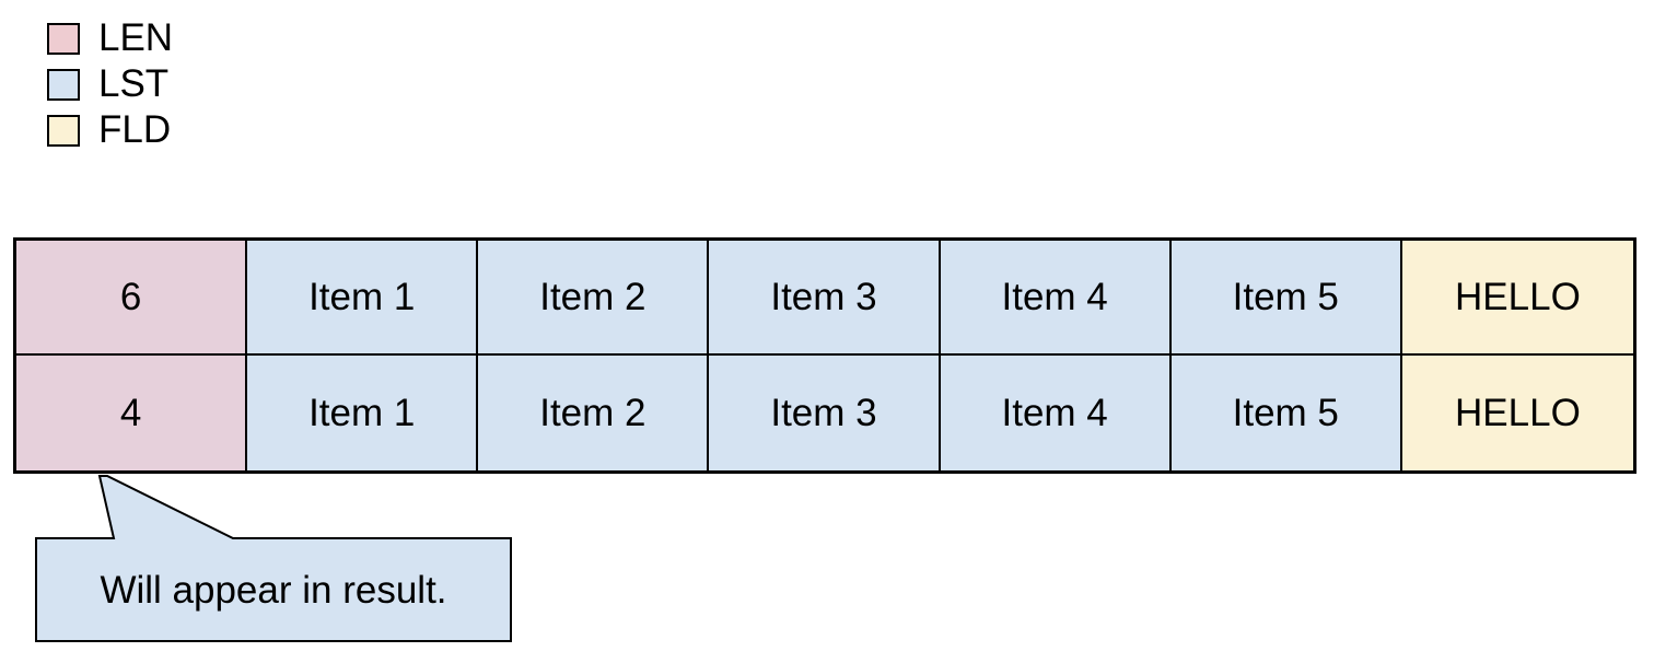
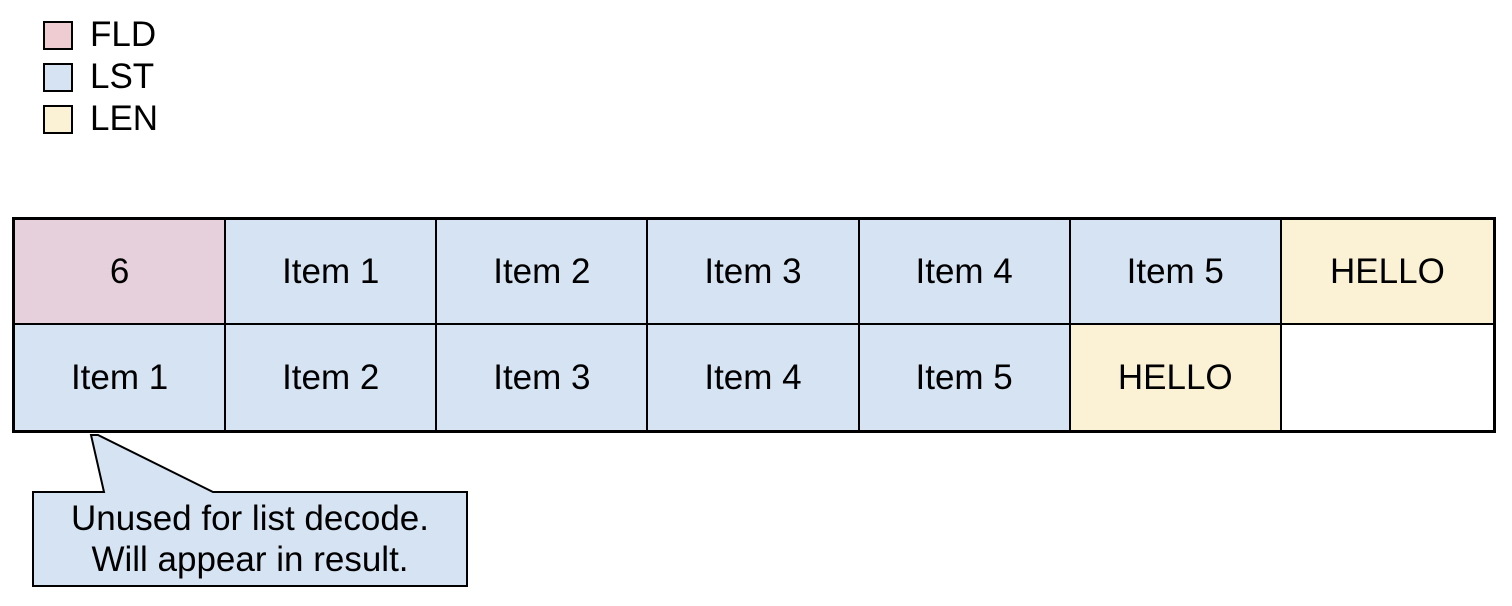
- LEN
+ FLD
  LST
- FLD
+ LEN
  6
  Item 1
  Item 2
  Item 3
  Item 4
  Item 5
  HELLO
- 4
  Item 1
  Item 2
  Item 3
  Item 4
  Item 5
  HELLO
+ Unused for list decode.
  Will appear in result.
